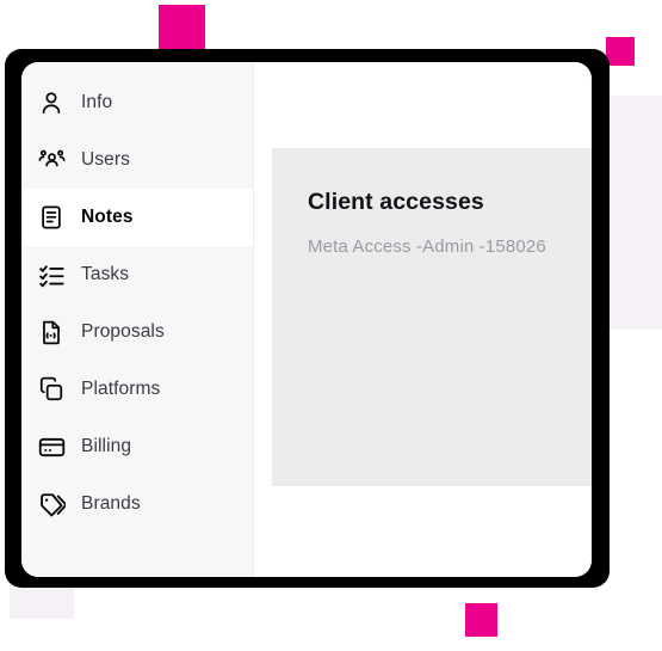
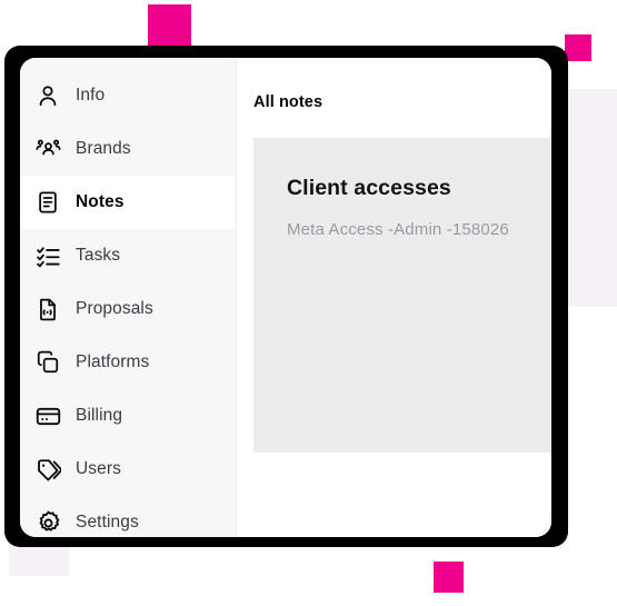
  Info
- Users
+ Brands
  Notes
  Tasks
  Proposals
  Platforms
  Billing
- Brands
+ Users
+ Settings
+ All notes
  Client accesses
  Meta Access -Admin -158026
